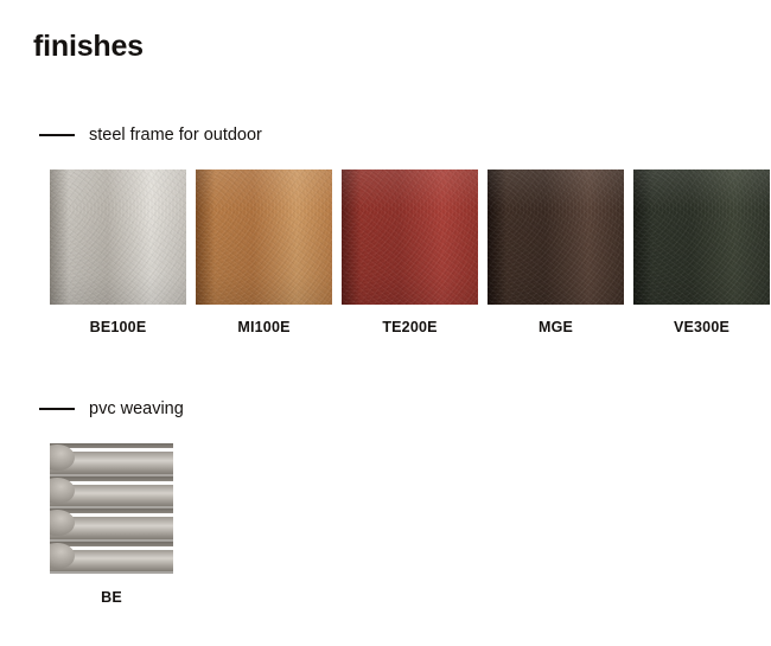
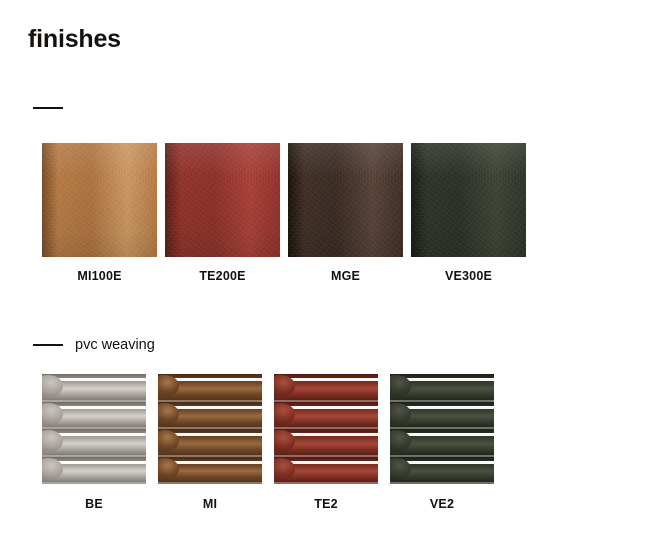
  finishes
- steel frame for outdoor
- BE100E
  MI100E
  TE200E
  MGE
  VE300E
  pvc weaving
  BE
+ MI
+ TE2
+ VE2
